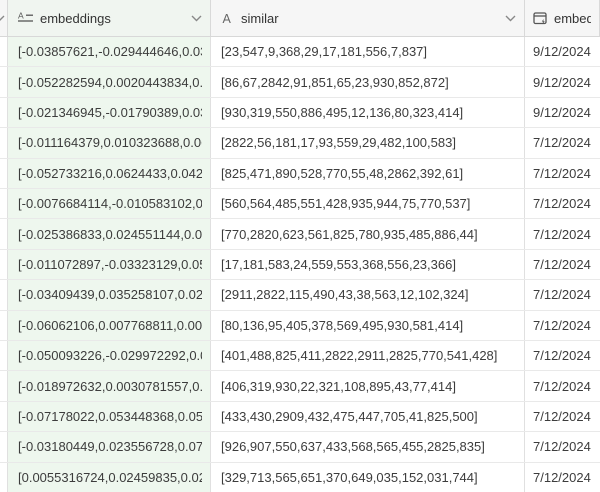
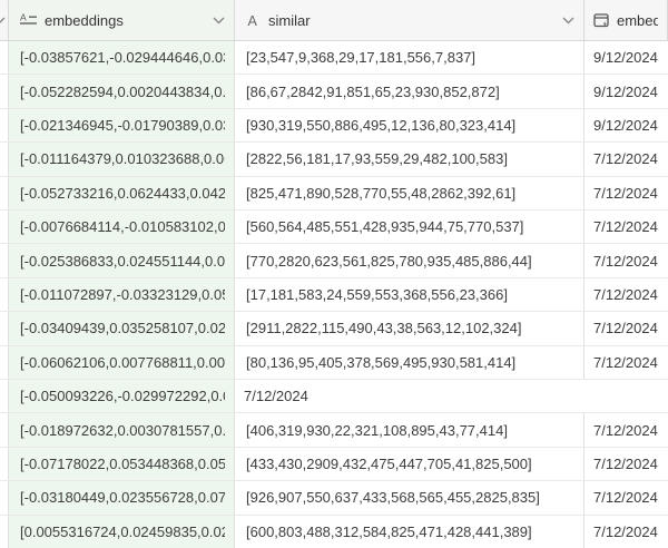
  A
  embeddings
  A
  similar
  [-0.03857621,-0.029444646,0.0
  [23,547,9,368,29,17,181,556,7,837]
  9/12/2024
  [-0.052282594,0.0020443834,0.
  [86,67,2842,91,851,65,23,930,852,872]
  9/12/2024
  [-0.021346945,-0.01790389,0.0
  [930,319,550,886,495,12,136,80,323,414]
  9/12/2024
  [-0.011164379,0.010323688,0.0
  [2822,56,181,17,93,559,29,482,100,583]
  7/12/2024
  [-0.052733216,0.0624433,0.042
  [825,471,890,528,770,55,48,2862,392,61]
  7/12/2024
  [-0.0076684114,-0.010583102,0
  [560,564,485,551,428,935,944,75,770,537]
  7/12/2024
  [-0.025386833,0.024551144,0.0
  [770,2820,623,561,825,780,935,485,886,44]
  7/12/2024
  [-0.011072897,-0.03323129,0.0
  [17,181,583,24,559,553,368,556,23,366]
  7/12/2024
  [-0.03409439,0.035258107,0.02
  [2911,2822,115,490,43,38,563,12,102,324]
  7/12/2024
  [-0.06062106,0.007768811,0.00
  [80,136,95,405,378,569,495,930,581,414]
  7/12/2024
  [-0.050093226,-0.029972292,0.
- [401,488,825,411,2822,2911,2825,770,541,428]
  7/12/2024
  [-0.018972632,0.0030781557,0.
  [406,319,930,22,321,108,895,43,77,414]
  7/12/2024
  [-0.07178022,0.053448368,0.05
  [433,430,2909,432,475,447,705,41,825,500]
  7/12/2024
  [-0.03180449,0.023556728,0.07
  [926,907,550,637,433,568,565,455,2825,835]
  7/12/2024
  [0.0055316724,0.02459835,0.0
- [329,713,565,651,370,649,035,152,031,744]
+ [600,803,488,312,584,825,471,428,441,389]
  7/12/2024
